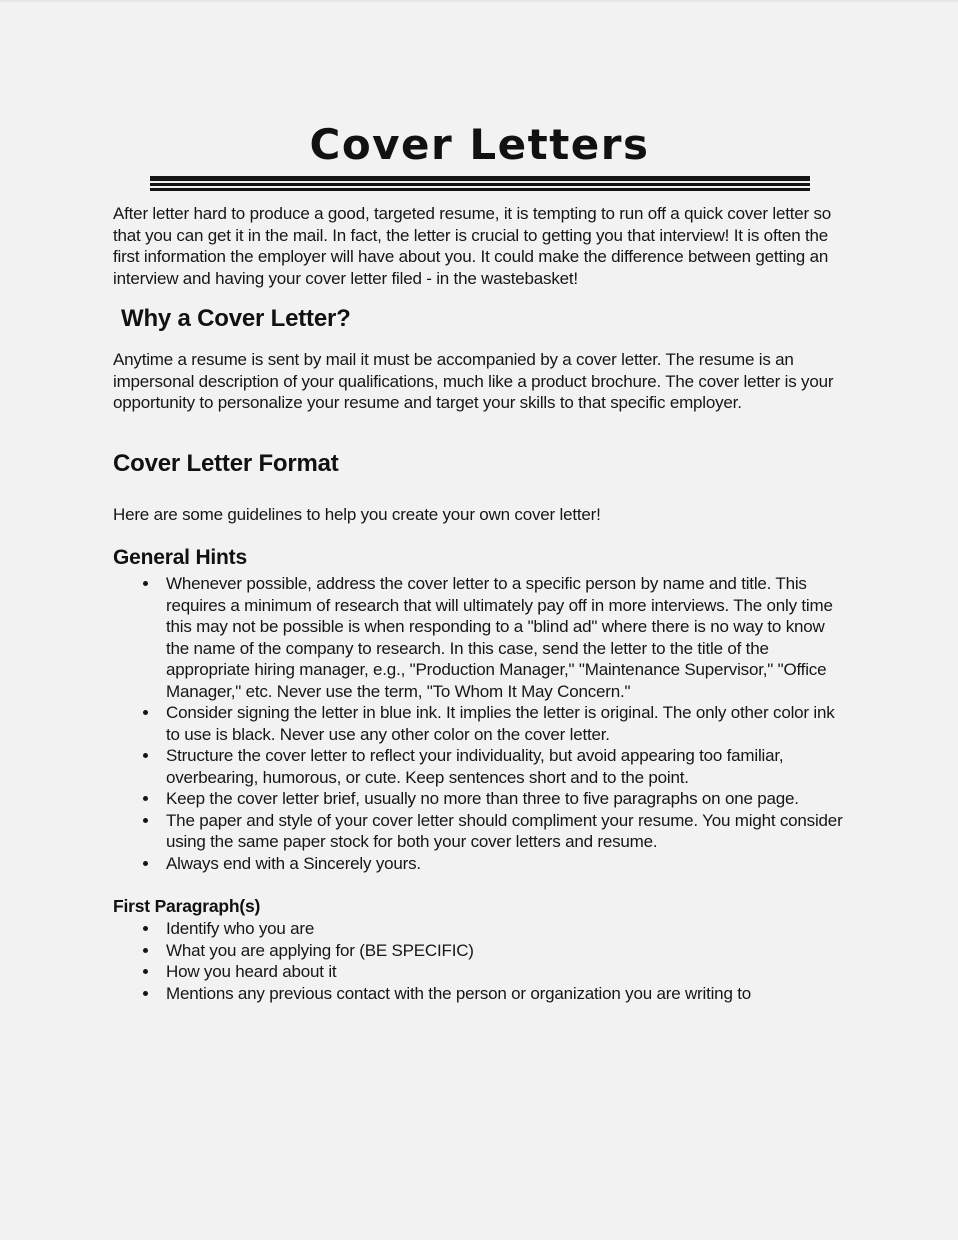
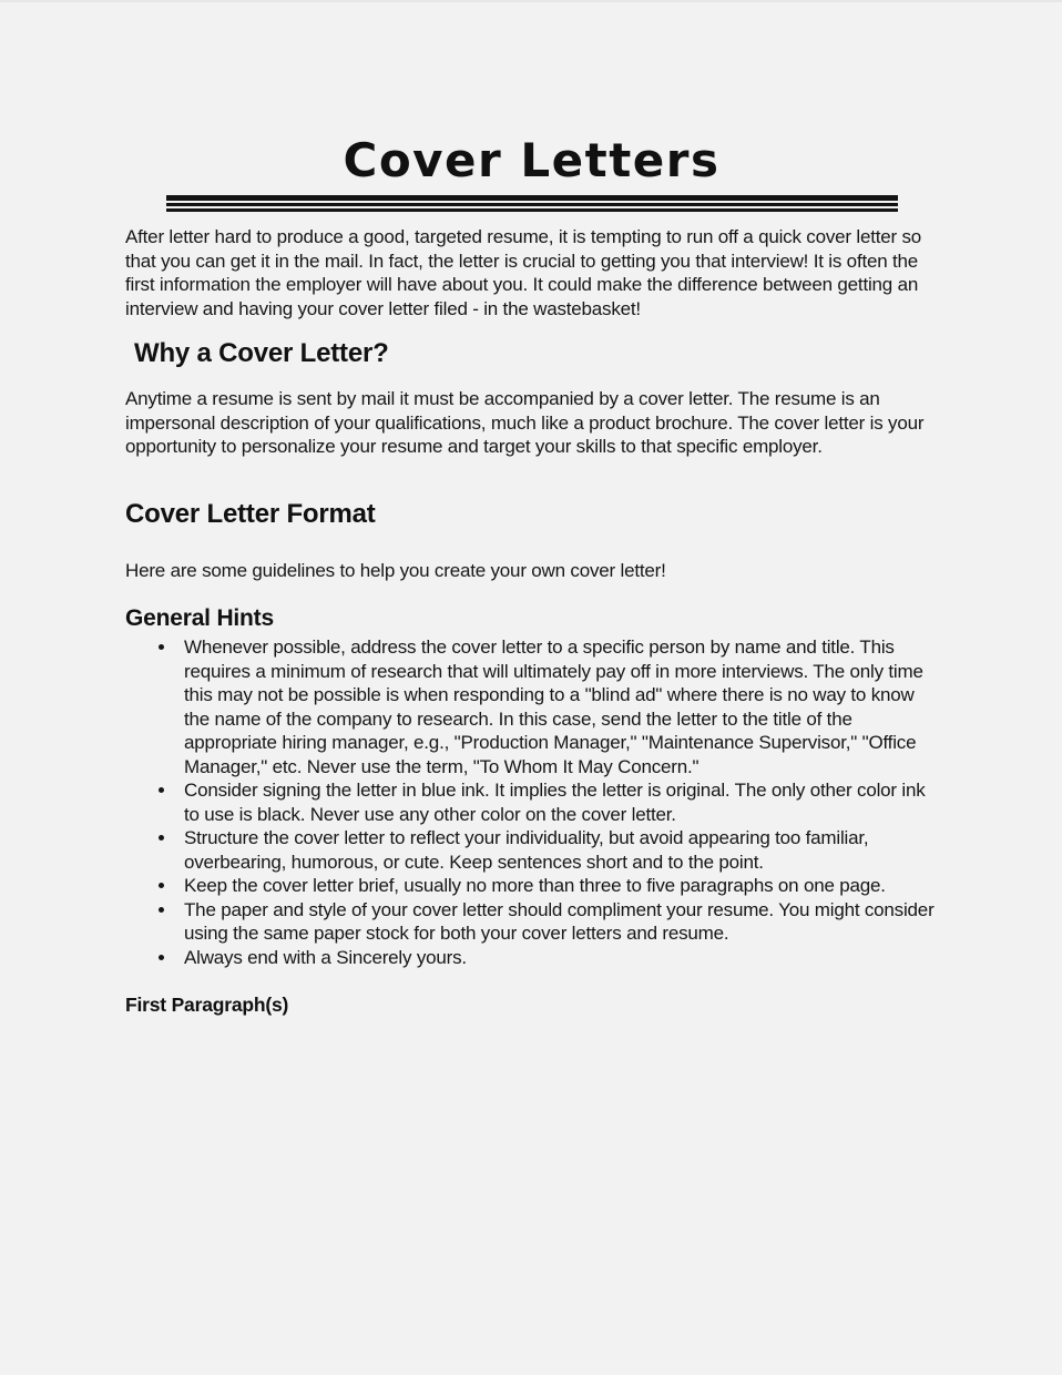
  Cover Letters
  After letter hard to produce a good, targeted resume, it is tempting to run off a quick cover letter so that you can get it in the mail. In fact, the letter is crucial to getting you that interview! It is often the first information the employer will have about you. It could make the difference between getting an interview and having your cover letter filed - in the wastebasket!
  Why a Cover Letter?
  Anytime a resume is sent by mail it must be accompanied by a cover letter. The resume is an impersonal description of your qualifications, much like a product brochure. The cover letter is your opportunity to personalize your resume and target your skills to that specific employer.
  Cover Letter Format
  Here are some guidelines to help you create your own cover letter!
  General Hints
  Whenever possible, address the cover letter to a specific person by name and title. This requires a minimum of research that will ultimately pay off in more interviews. The only time this may not be possible is when responding to a "blind ad" where there is no way to know the name of the company to research. In this case, send the letter to the title of the appropriate hiring manager, e.g., "Production Manager," "Maintenance Supervisor," "Office Manager," etc. Never use the term, "To Whom It May Concern."
  Consider signing the letter in blue ink. It implies the letter is original. The only other color ink to use is black. Never use any other color on the cover letter.
  Structure the cover letter to reflect your individuality, but avoid appearing too familiar, overbearing, humorous, or cute. Keep sentences short and to the point.
  Keep the cover letter brief, usually no more than three to five paragraphs on one page.
  The paper and style of your cover letter should compliment your resume. You might consider using the same paper stock for both your cover letters and resume.
  Always end with a Sincerely yours.
  First Paragraph(s)
- Identify who you are
- What you are applying for (BE SPECIFIC)
- How you heard about it
- Mentions any previous contact with the person or organization you are writing to
